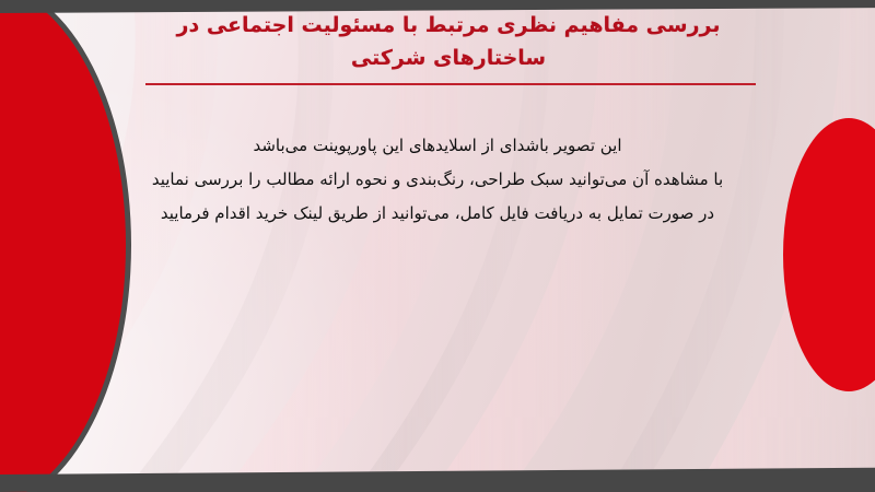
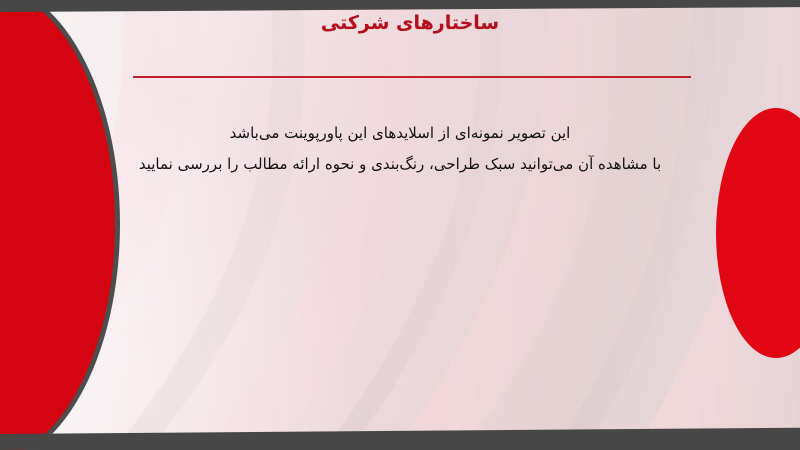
- بررسی مفاهیم نظری مرتبط با مسئولیت اجتماعی در
  ساختارهای شرکتی
- این تصویر باشد‌ای از اسلایدهای این پاورپوینت می‌باشد
+ این تصویر نمونه‌ای از اسلایدهای این پاورپوینت می‌باشد
  با مشاهده آن میتوانید سبک طراحی، رنگ‌بندی و نحوه ارائه مطالب را بررسی نمایید
- در صورت تمایل به دریافت فایل کامل، می‌توانید از طریق لینک خرید اقدام فرمایید
